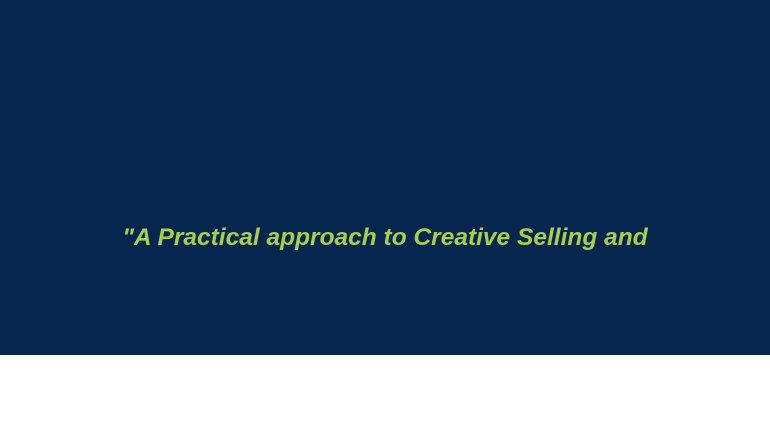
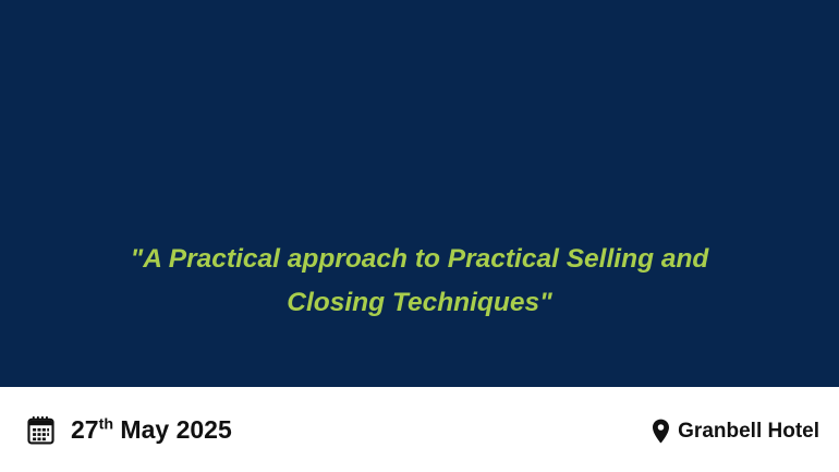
- "A Practical approach to Creative Selling and
+ "A Practical approach to Practical Selling and
+ Closing Techniques"
+ 27th May 2025
+ Granbell Hotel
